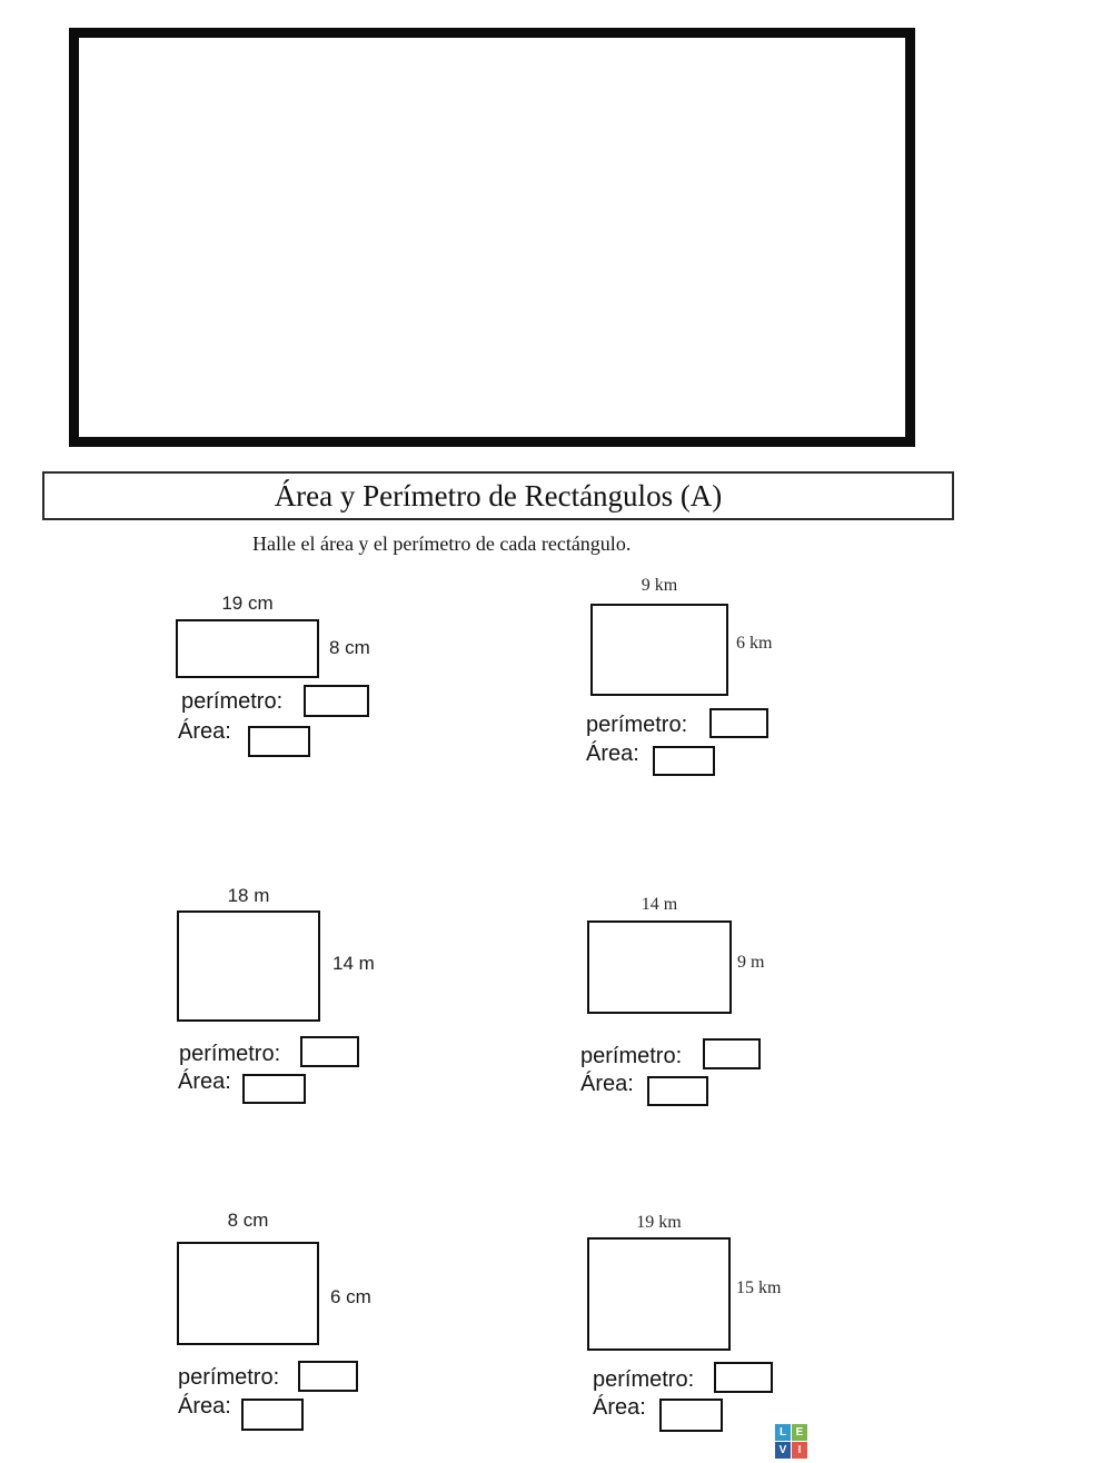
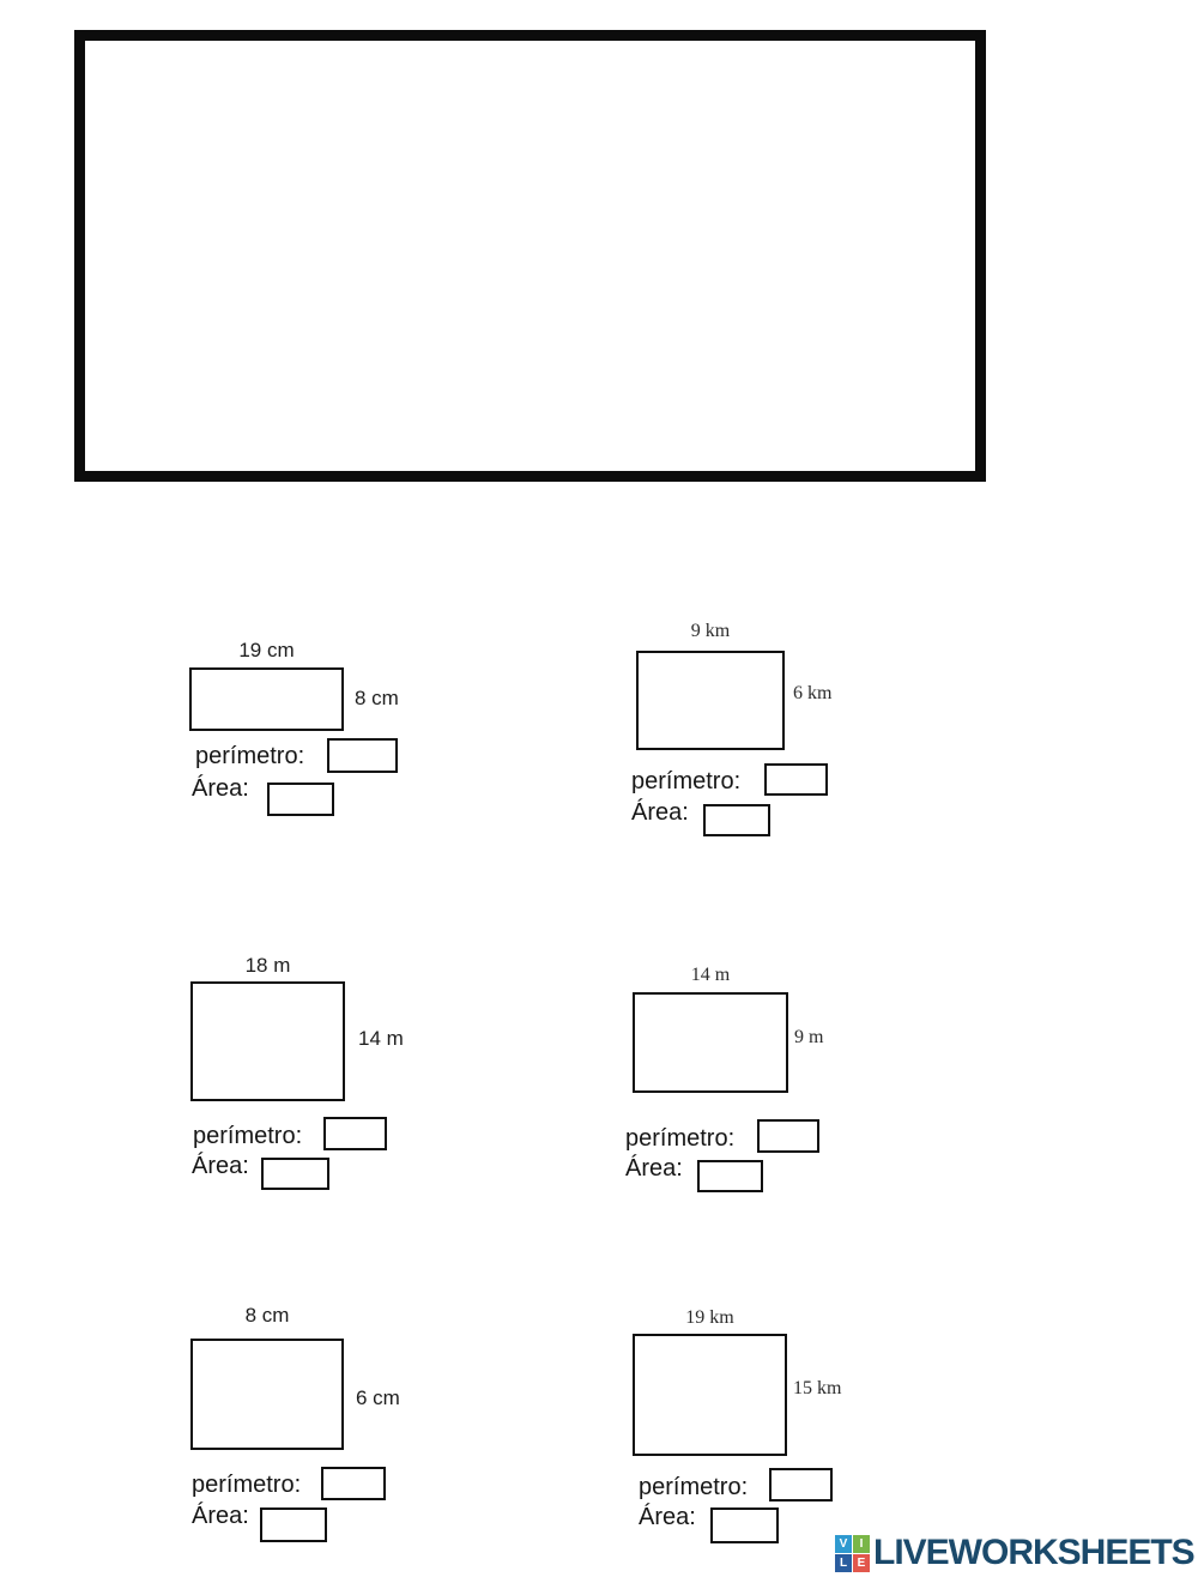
- Área y Perímetro de Rectángulos (A)
- Halle el área y el perímetro de cada rectángulo.
  19 cm
  8 cm
  perímetro:
  Área:
  9 km
  6 km
  perímetro:
  Área:
  18 m
  14 m
  perímetro:
  Área:
  14 m
  9 m
  perímetro:
  Área:
  8 cm
  6 cm
  perímetro:
  Área:
  19 km
  15 km
  perímetro:
  Área:
- L
+ V
- E
+ I
- V
+ L
- I
+ E
+ LIVEWORKSHEETS
